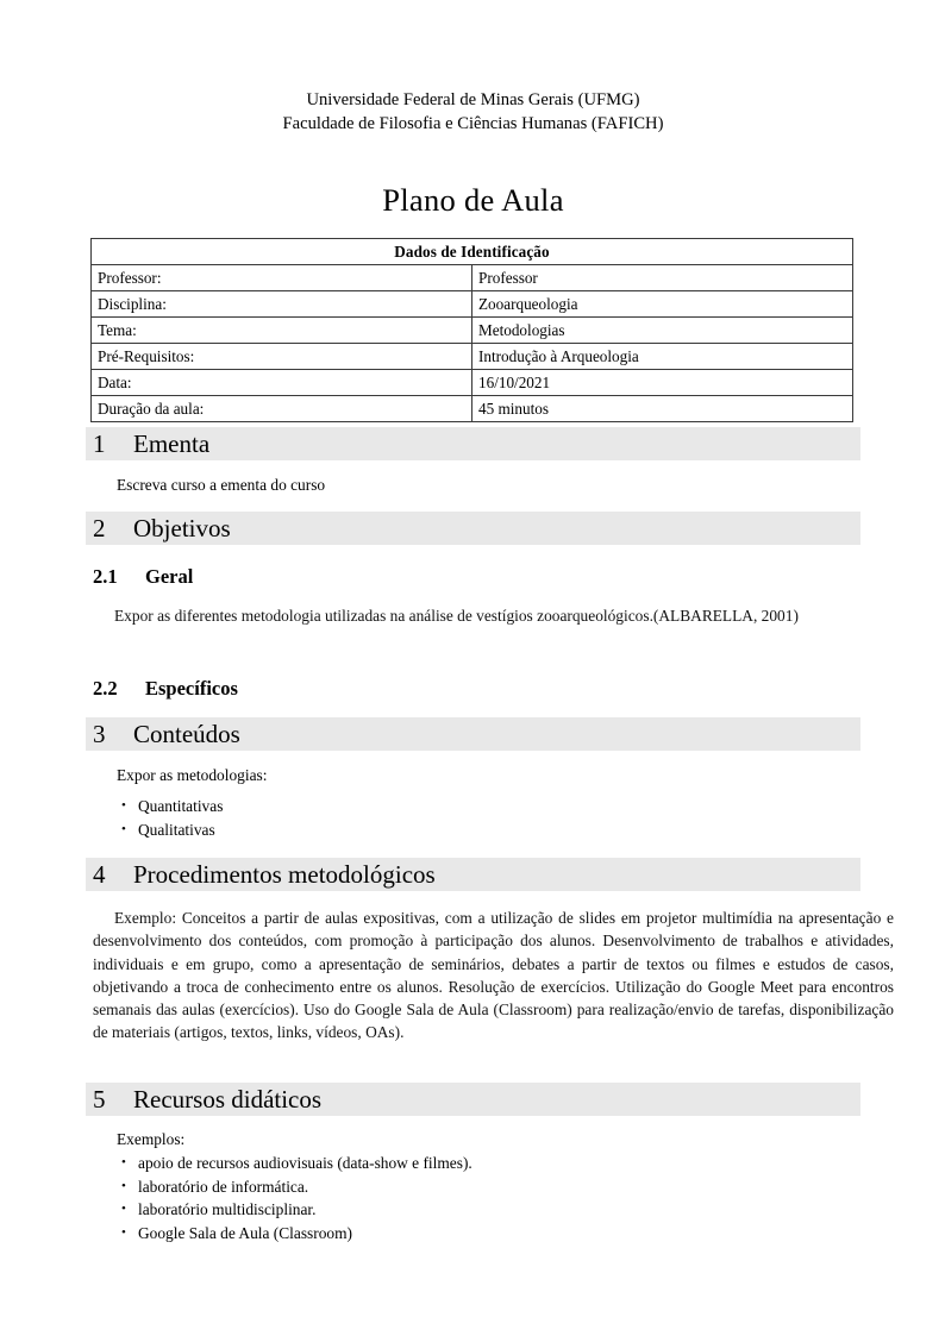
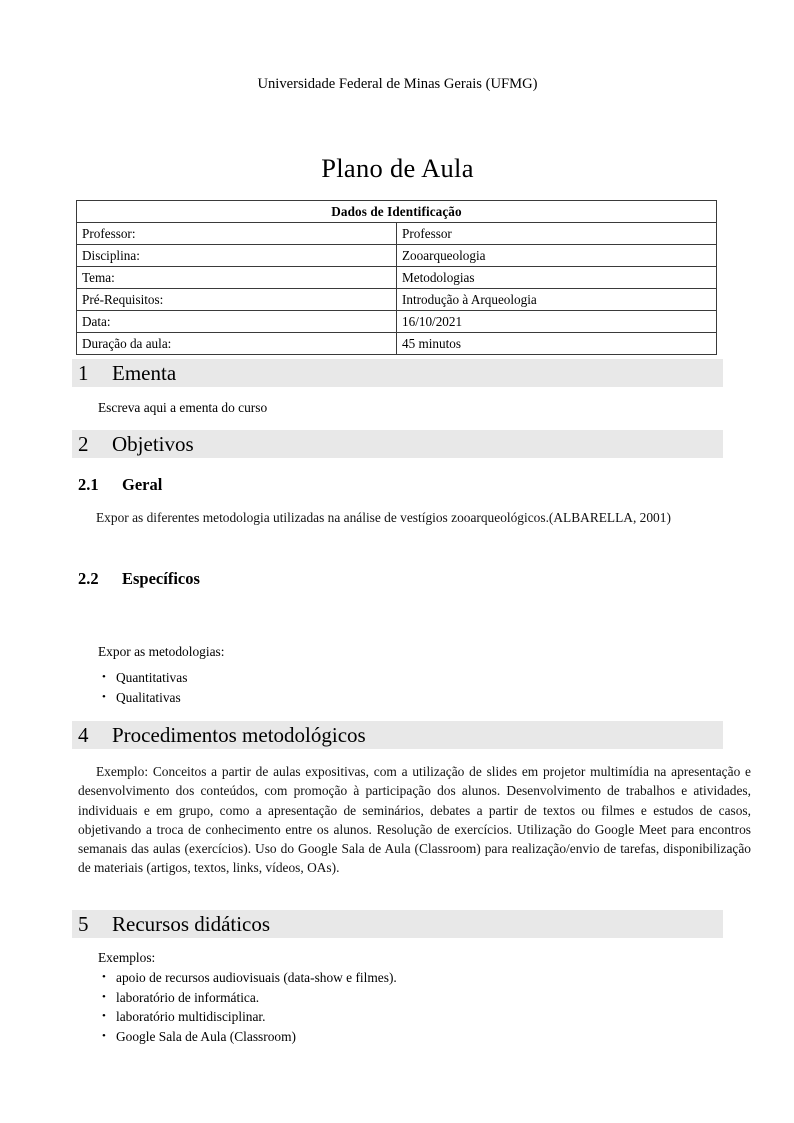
  Universidade Federal de Minas Gerais (UFMG)
- Faculdade de Filosofia e Ciências Humanas (FAFICH)
  Plano de Aula
  Dados de Identificação
  Professor:	Professor
  Disciplina:	Zooarqueologia
  Tema:	Metodologias
  Pré-Requisitos:	Introdução à Arqueologia
  Data:	16/10/2021
  Duração da aula:	45 minutos
  1
  Ementa
- Escreva curso a ementa do curso
+ Escreva aqui a ementa do curso
  2
  Objetivos
  2.1
  Geral
  Expor as diferentes metodologia utilizadas na análise de vestígios zooarqueológicos.(ALBARELLA, 2001)
  2.2
  Específicos
- 3
- Conteúdos
  Expor as metodologias:
  •
  Quantitativas
  •
  Qualitativas
  4
  Procedimentos metodológicos
  Exemplo: Conceitos a partir de aulas expositivas, com a utilização de slides em projetor multimídia na apresentação e desenvolvimento dos conteúdos, com promoção à participação dos alunos. Desenvolvimento de trabalhos e atividades, individuais e em grupo, como a apresentação de seminários, debates a partir de textos ou filmes e estudos de casos, objetivando a troca de conhecimento entre os alunos. Resolução de exercícios. Utilização do Google Meet para encontros semanais das aulas (exercícios). Uso do Google Sala de Aula (Classroom) para realização/envio de tarefas, disponibilização de materiais (artigos, textos, links, vídeos, OAs).
  5
  Recursos didáticos
  Exemplos:
  •
  apoio de recursos audiovisuais (data-show e filmes).
  •
  laboratório de informática.
  •
  laboratório multidisciplinar.
  •
  Google Sala de Aula (Classroom)
